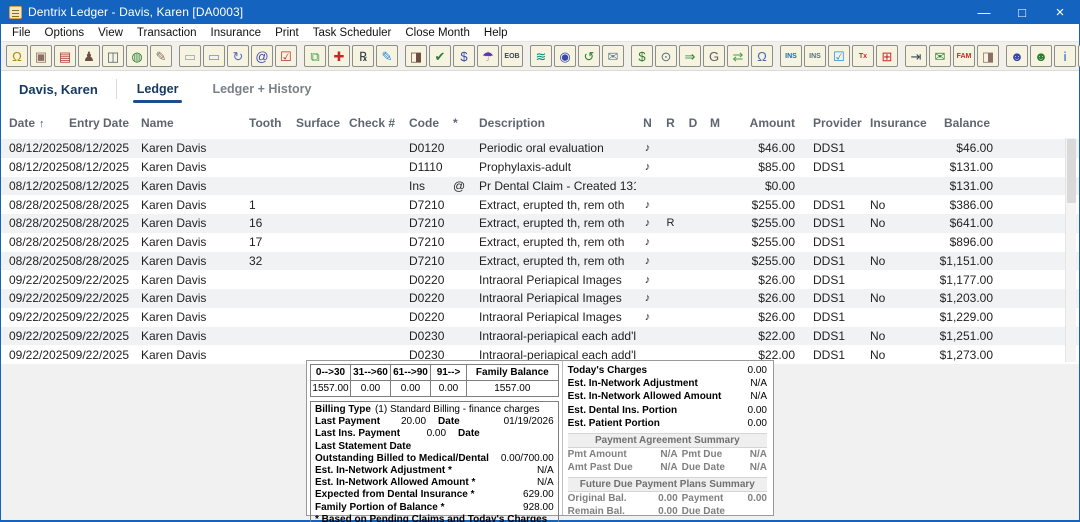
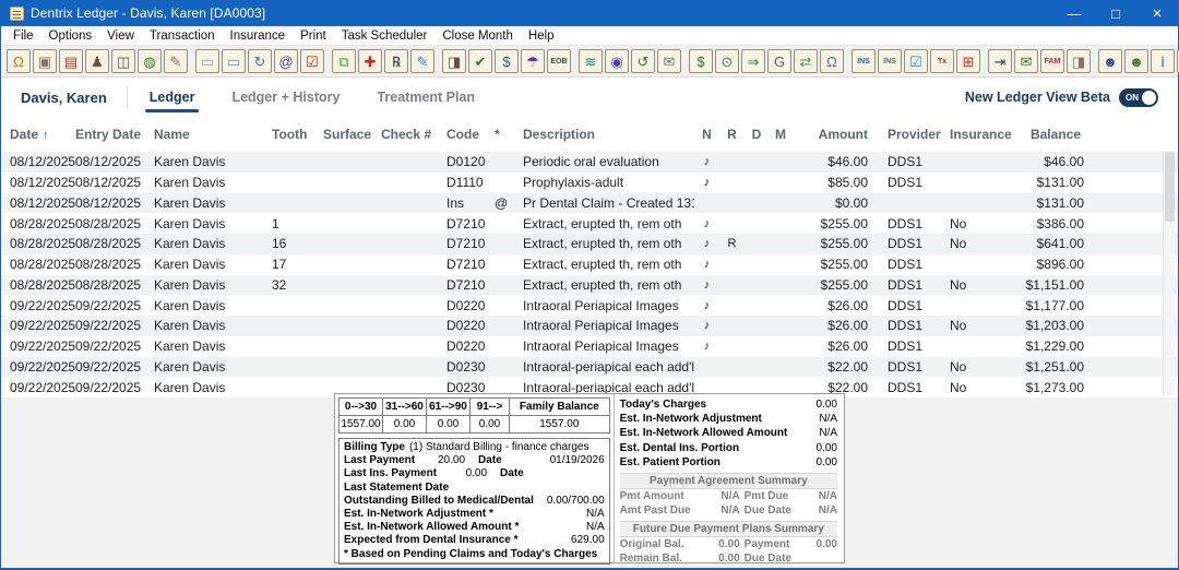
  Dentrix Ledger - Davis, Karen [DA0003]
  —
  □
  ×
  File
  Options
  View
  Transaction
  Insurance
  Print
  Task Scheduler
  Close Month
  Help
  Ω
  ▣
  ▤
  ♟
  ◫
  ◍
  ✎
  ▭
  ▭
  ↻
  @
  ☑
  ⧉
  ✚
  ℞
  ✎
  ◨
  ✔
  $
  ☂
  ≋
  ◉
  ↺
  ✉
  $
  ⊙
  ⇒
  G
  ⇄
  Ω
  ☑
  ⊞
  ⇥
  ✉
  ◨
  ☻
  ☻
  ℹ
  Davis, Karen
  Ledger
  Ledger + History
+ Treatment Plan
+ New Ledger View Beta
+ ON
  Date ↑
  Entry Date
  Name
  Tooth
  Surface
  Check #
  Code
  *
  Description
  N
  R
  D
  M
  Amount
  Provider
  Insurance
  Balance
  08/12/2025
  08/12/2025
  Karen Davis
  D0120
  Periodic oral evaluation
  ♪
  $46.00
  DDS1
  $46.00
  08/12/2025
  08/12/2025
  Karen Davis
  D1110
  Prophylaxis-adult
  ♪
  $85.00
  DDS1
  $131.00
  08/12/2025
  08/12/2025
  Karen Davis
  Ins
  @
  Pr Dental Claim - Created 13
  $0.00
  $131.00
  08/28/2025
  08/28/2025
  Karen Davis
  1
  D7210
  Extract, erupted th, rem oth
  ♪
  $255.00
  DDS1
  No
  $386.00
  08/28/2025
  08/28/2025
  Karen Davis
  16
  D7210
  Extract, erupted th, rem oth
  ♪
  R
  $255.00
  DDS1
  No
  $641.00
  08/28/2025
  08/28/2025
  Karen Davis
  17
  D7210
  Extract, erupted th, rem oth
  ♪
  $255.00
  DDS1
  $896.00
  08/28/2025
  08/28/2025
  Karen Davis
  32
  D7210
  Extract, erupted th, rem oth
  ♪
  $255.00
  DDS1
  No
  $1,151.00
  09/22/2025
  09/22/2025
  Karen Davis
  D0220
  Intraoral Periapical Images
  ♪
  $26.00
  DDS1
  $1,177.00
  09/22/2025
  09/22/2025
  Karen Davis
  D0220
  Intraoral Periapical Images
  ♪
  $26.00
  DDS1
  No
  $1,203.00
  09/22/2025
  09/22/2025
  Karen Davis
  D0220
  Intraoral Periapical Images
  ♪
  $26.00
  DDS1
  $1,229.00
  09/22/2025
  09/22/2025
  Karen Davis
  D0230
  Intraoral-periapical each add'l
  $22.00
  DDS1
  No
  $1,251.00
  09/22/2025
  09/22/2025
  Karen Davis
  D0230
  Intraoral-periapical each add'l
  $22.00
  DDS1
  No
  $1,273.00
  0-->30
  31-->60
  61-->90
  91-->
  Family Balance
  1557.00
  0.00
  0.00
  0.00
  1557.00
  Billing Type
  (1) Standard Billing - finance charges
  Last Payment
  20.00
  Date
  01/19/2026
  Last Ins. Payment
  0.00
  Date
  Last Statement Date
  Outstanding Billed to Medical/Dental
  0.00/700.00
  Est. In-Network Adjustment *
  N/A
  Est. In-Network Allowed Amount *
  N/A
  Expected from Dental Insurance *
  629.00
- Family Portion of Balance *
- 928.00
  * Based on Pending Claims and Today's Charges
  Today's Charges
  0.00
  Est. In-Network Adjustment
  N/A
  Est. In-Network Allowed Amount
  N/A
  Est. Dental Ins. Portion
  0.00
  Est. Patient Portion
  0.00
  Payment Agreement Summary
  Pmt Amount
  N/A
  Pmt Due
  N/A
  Amt Past Due
  N/A
  Due Date
  N/A
  Future Due Payment Plans Summary
  Original Bal.
  0.00
  Payment
  0.00
  Remain Bal.
  0.00
  Due Date
